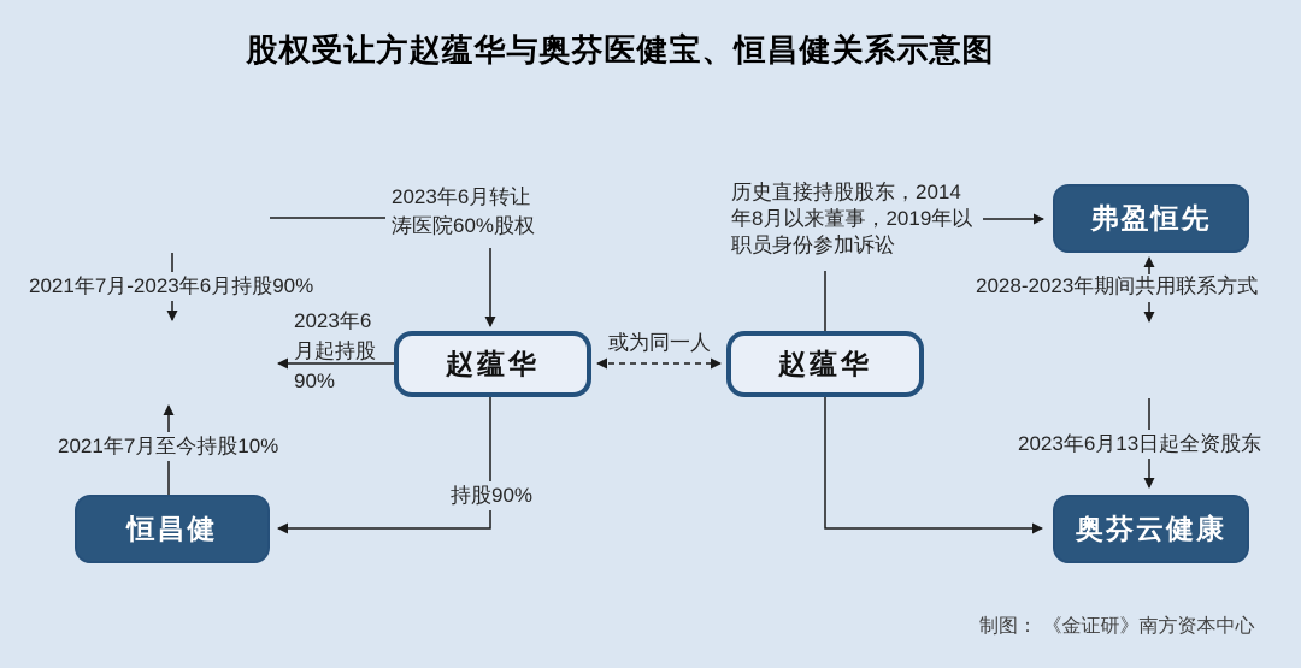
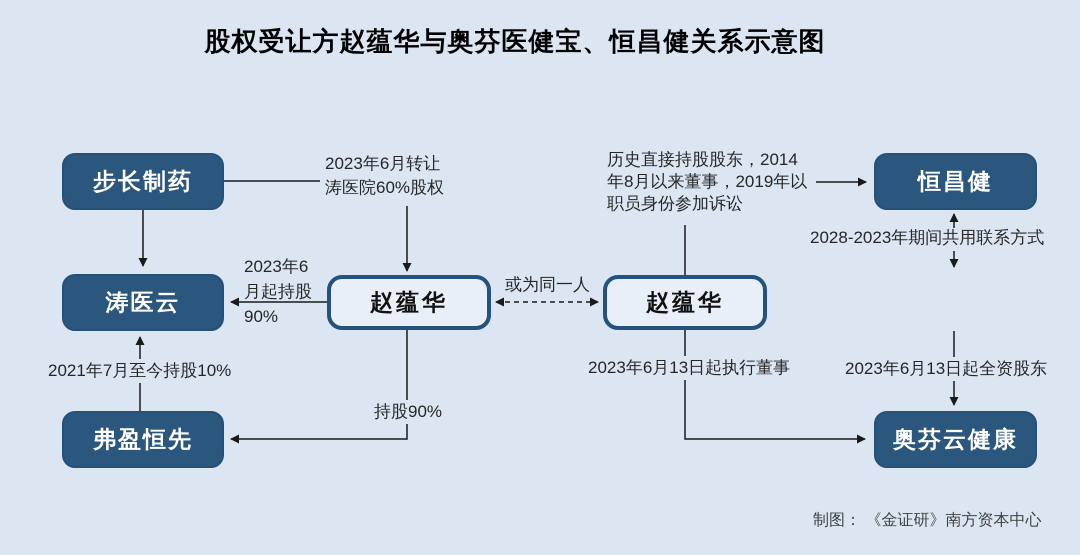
  股权受让方赵蕴华与奥芬医健宝、恒昌健关系示意图
- 2021年7月-2023年6月持股90%
  2023年6月转让
  涛医院60%股权
  2023年6
  月起持股
  90%
  2021年7月至今持股10%
  持股90%
  或为同一人
  历史直接持股股东，2014
  年8月以来董事，2019年以
  职员身份参加诉讼
  2028-2023年期间共用联系方式
  2023年6月13日起全资股东
+ 2023年6月13日起执行董事
+ 步长制药
+ 涛医云
- 恒昌健
+ 弗盈恒先
  赵蕴华
  赵蕴华
- 弗盈恒先
+ 恒昌健
  奥芬云健康
  制图： 《金证研》南方资本中心
